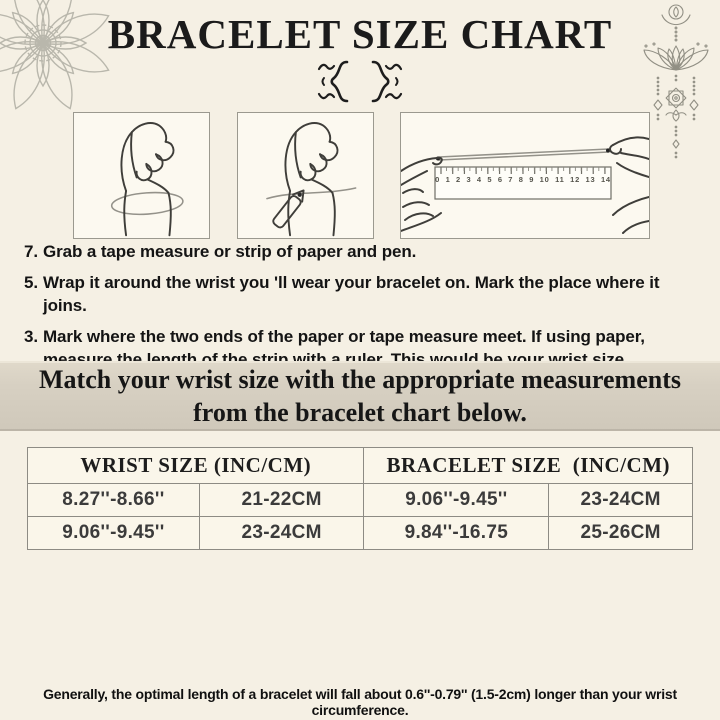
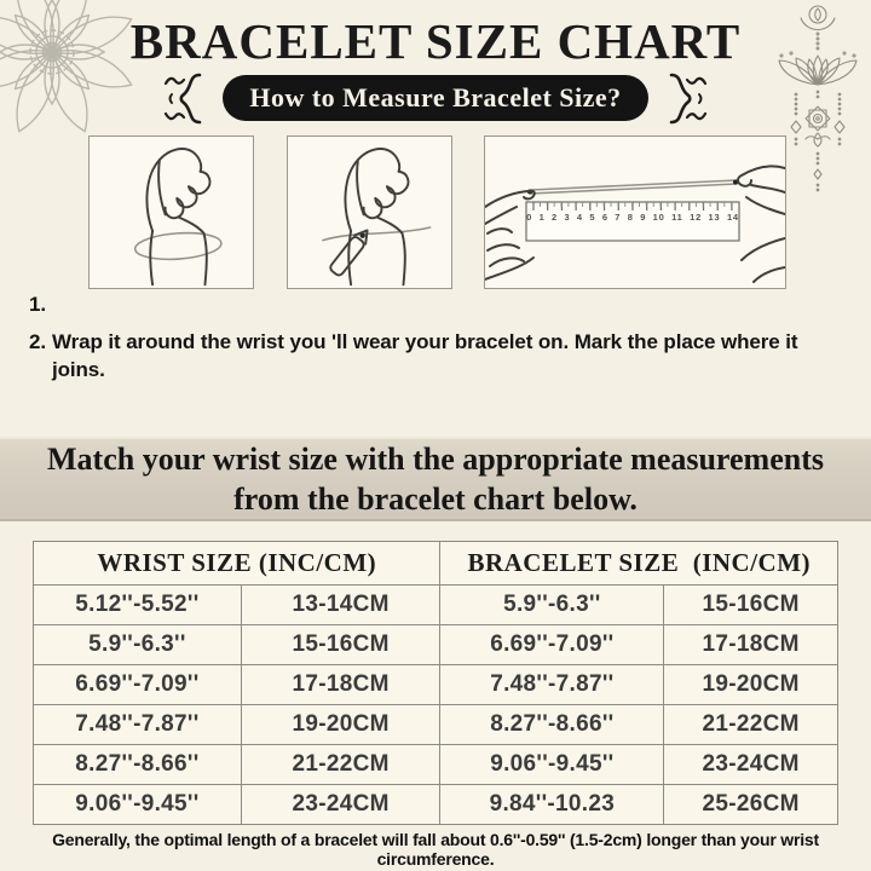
  BRACELET SIZE CHART
+ How to Measure Bracelet Size?
  0 1 2 3 4 5 6 7 8 9 10 11 12 13 14
- 7.
+ 1.
- Grab a tape measure or strip of paper and pen.
- 5.
+ 2.
  Wrap it around the wrist you 'll wear your bracelet on. Mark the place where it joins.
- 3.
- Mark where the two ends of the paper or tape measure meet. If using paper, measure the length of the strip with a ruler. This would be your wrist size.
  Match your wrist size with the appropriate measurements from the bracelet chart below.
  WRIST SIZE (INC/CM)	BRACELET SIZE (INC/CM)
+ 5.12''-5.52''	13-14CM	5.9''-6.3''	15-16CM
+ 5.9''-6.3''	15-16CM	6.69''-7.09''	17-18CM
+ 6.69''-7.09''	17-18CM	7.48''-7.87''	19-20CM
+ 7.48''-7.87''	19-20CM	8.27''-8.66''	21-22CM
  8.27''-8.66''	21-22CM	9.06''-9.45''	23-24CM
- 9.06''-9.45''	23-24CM	9.84''-16.75	25-26CM
+ 9.06''-9.45''	23-24CM	9.84''-10.23	25-26CM
- Generally, the optimal length of a bracelet will fall about 0.6''-0.79'' (1.5-2cm) longer than your wrist circumference.
+ Generally, the optimal length of a bracelet will fall about 0.6''-0.59'' (1.5-2cm) longer than your wrist circumference.
